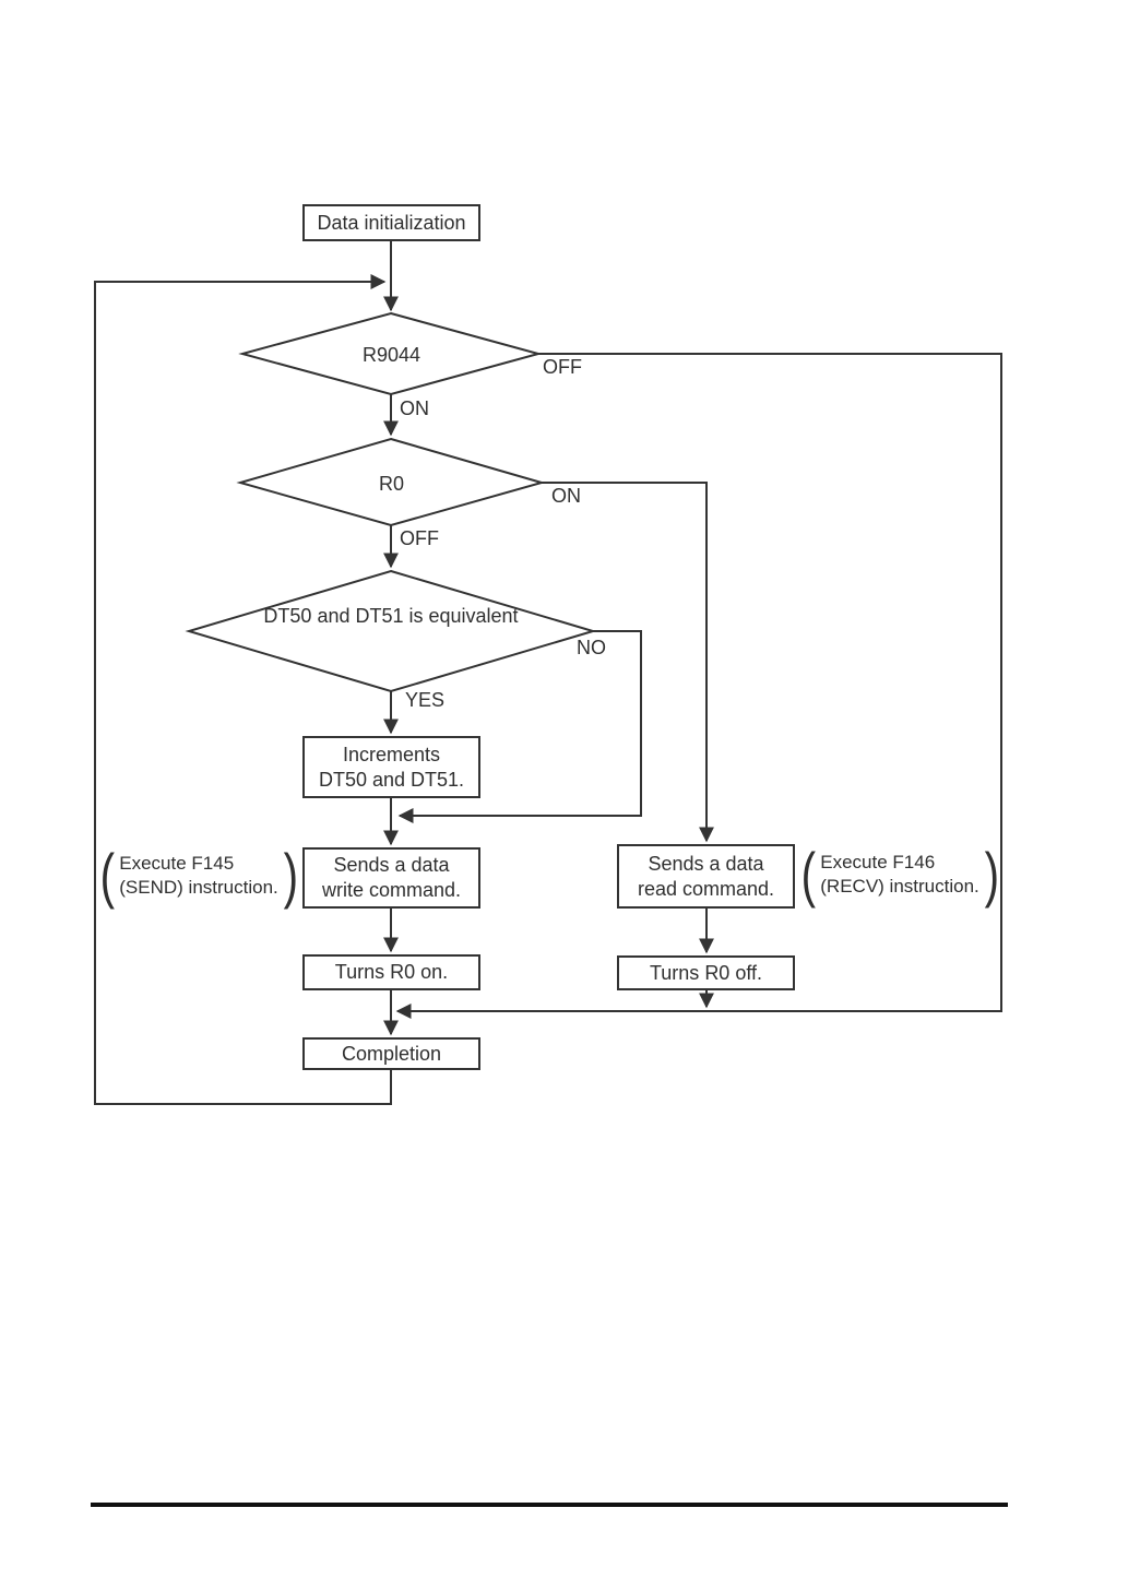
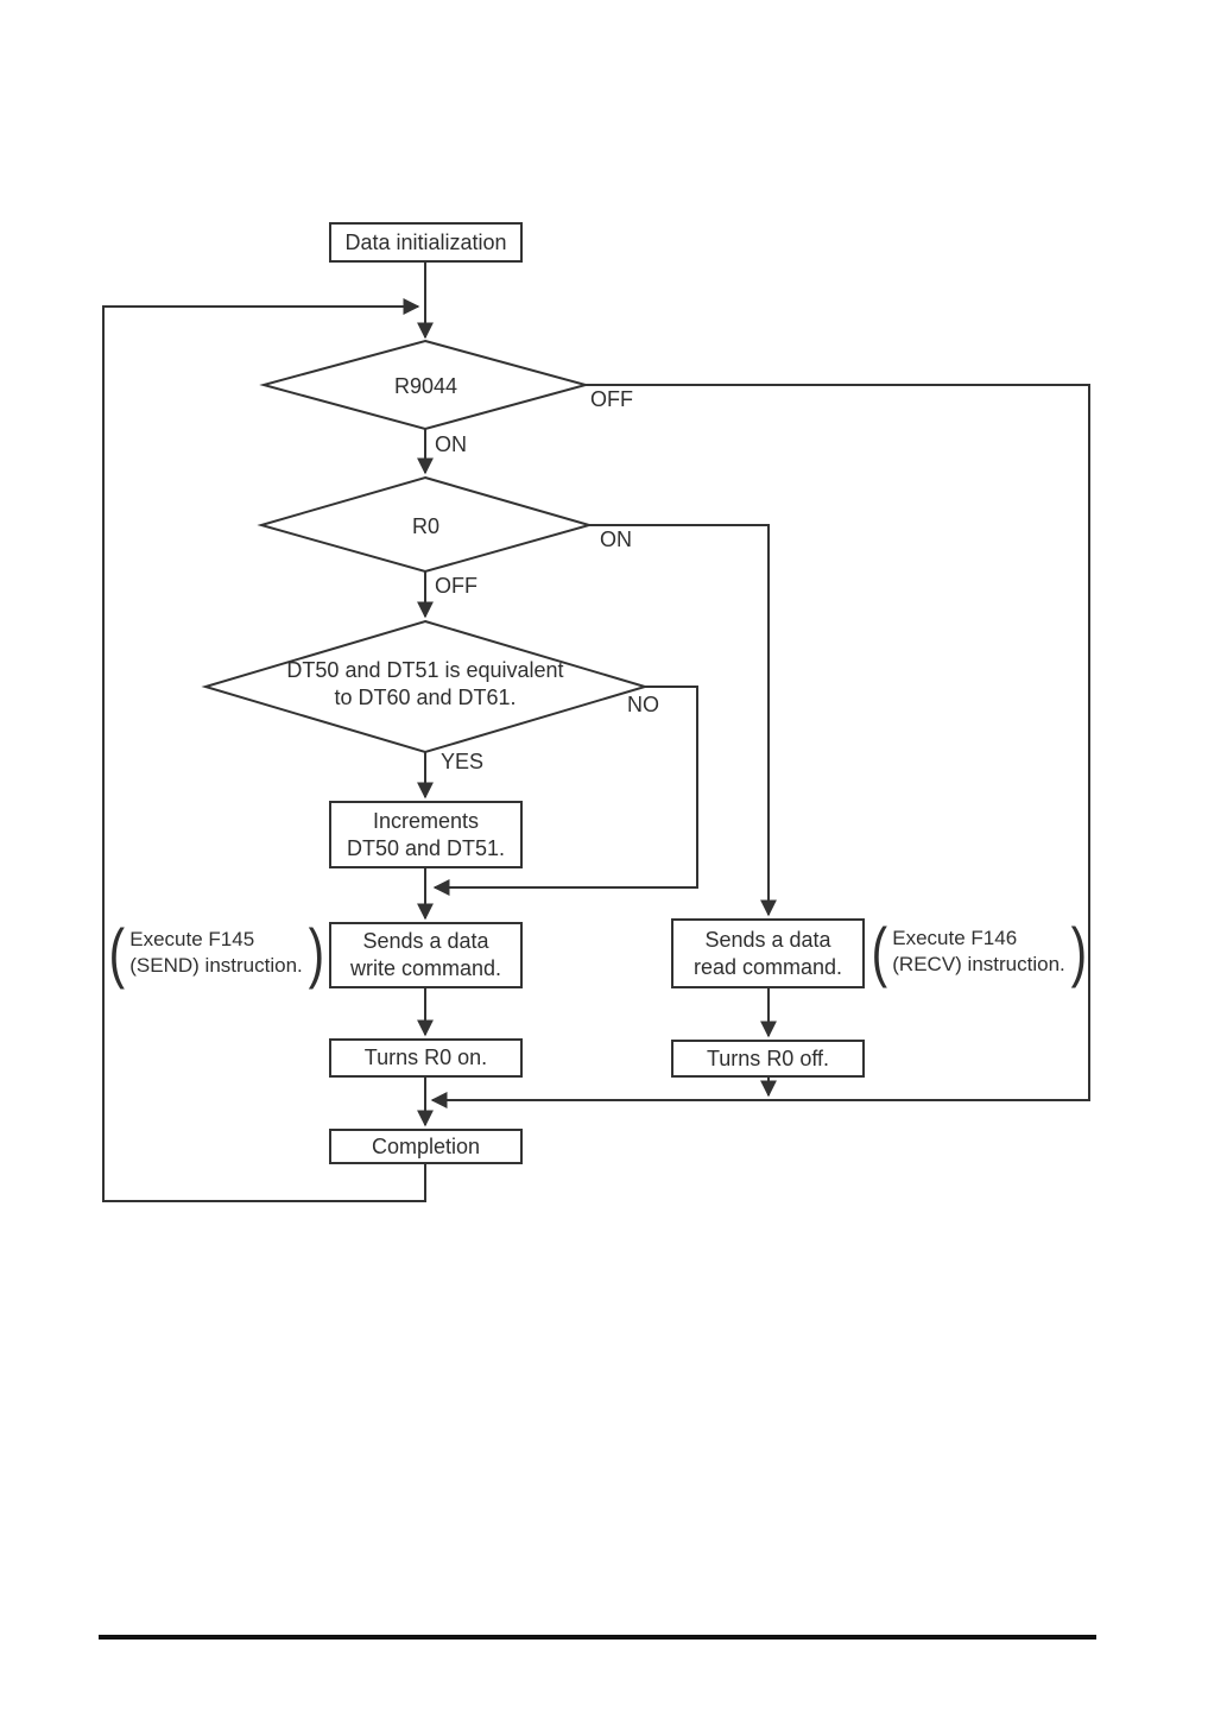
  Data initialization
  Increments
  DT50 and DT51.
  Sends a data
  write command.
  Sends a data
  read command.
  Turns R0 on.
  Turns R0 off.
  Completion
  R9044
  R0
  DT50 and DT51 is equivalent
+ to DT60 and DT61.
  OFF
  ON
  ON
  OFF
  NO
  YES
  (
  Execute F145
  (SEND) instruction.
  )
  (
  Execute F146
  (RECV) instruction.
  )
